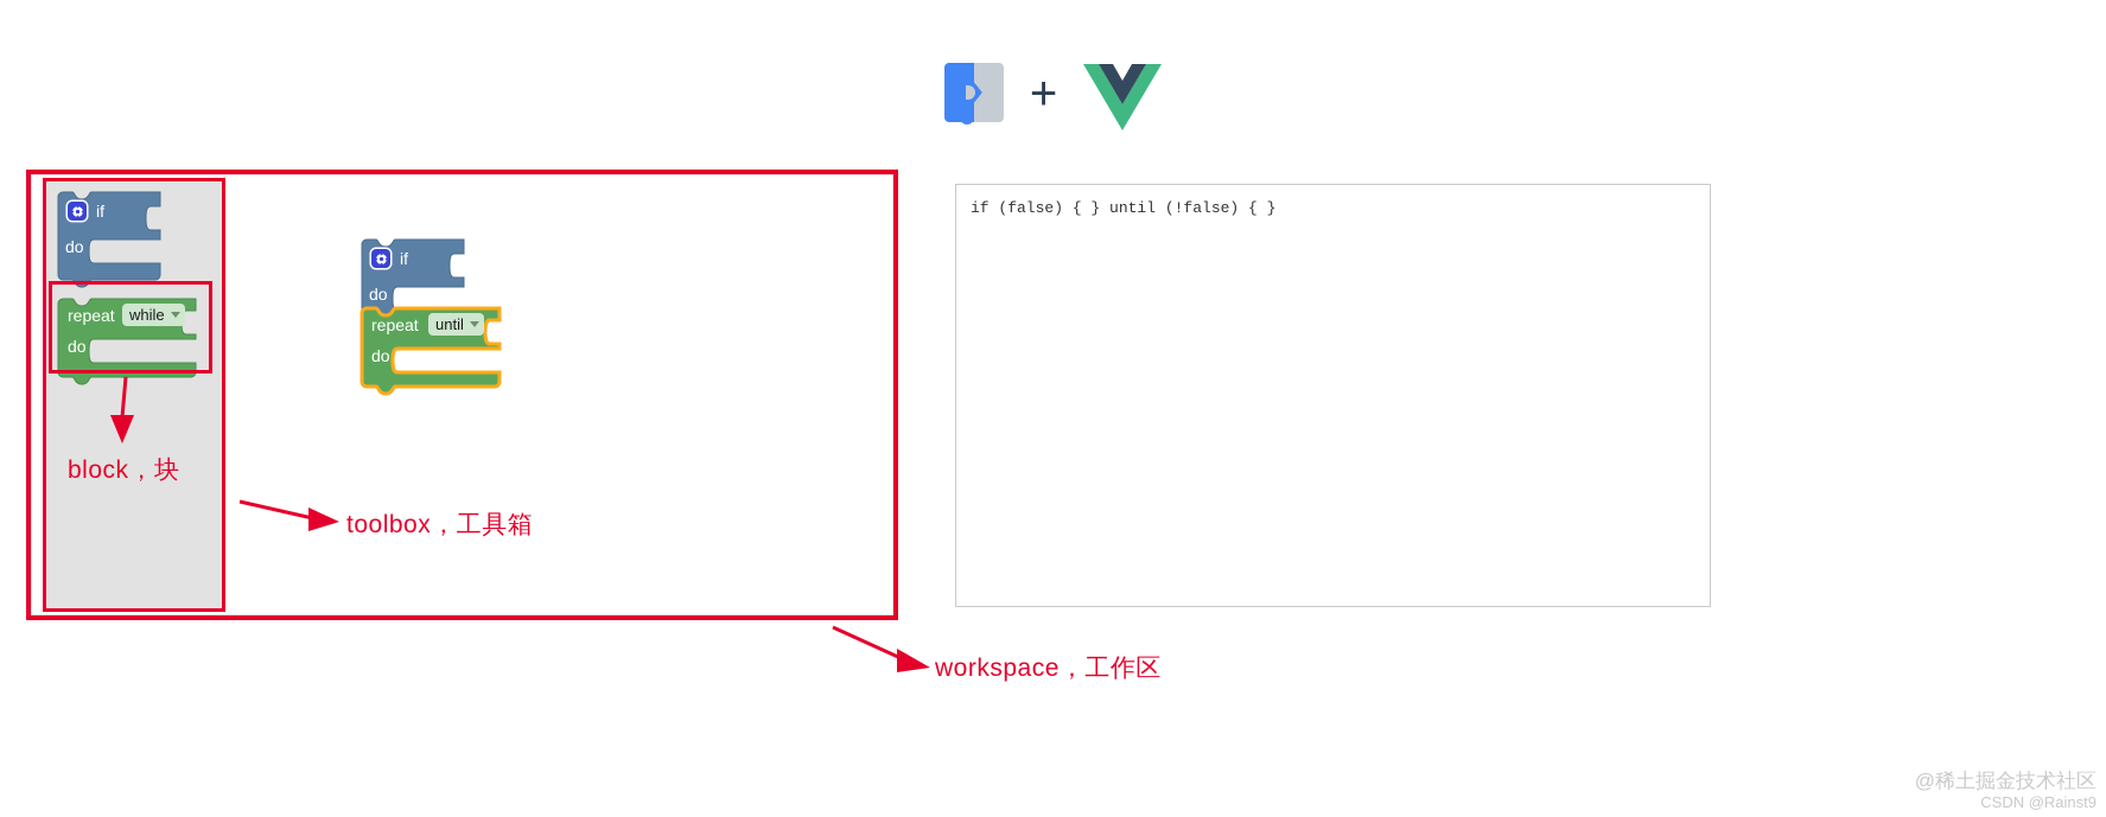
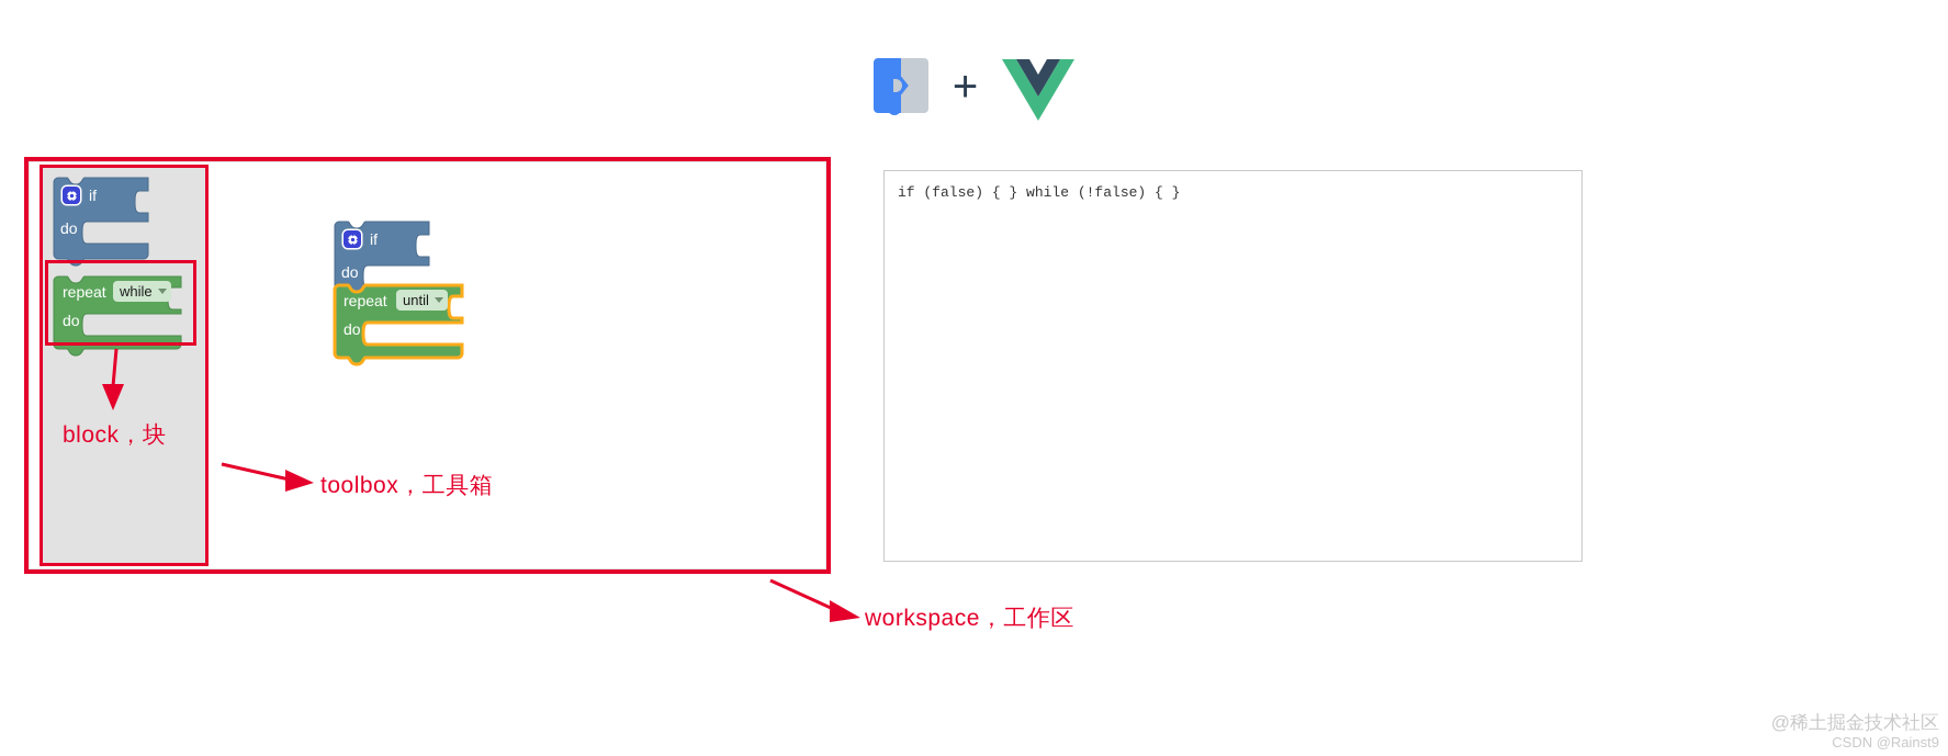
  +
  if
  do
  repeat
  while
  do
  if
  do
  repeat
  until
  do
  block，块
  toolbox，工具箱
  workspace，工作区
- if (false) { } until (!false) { }
+ if (false) { } while (!false) { }
  @稀土掘金技术社区
  CSDN @Rainst9
